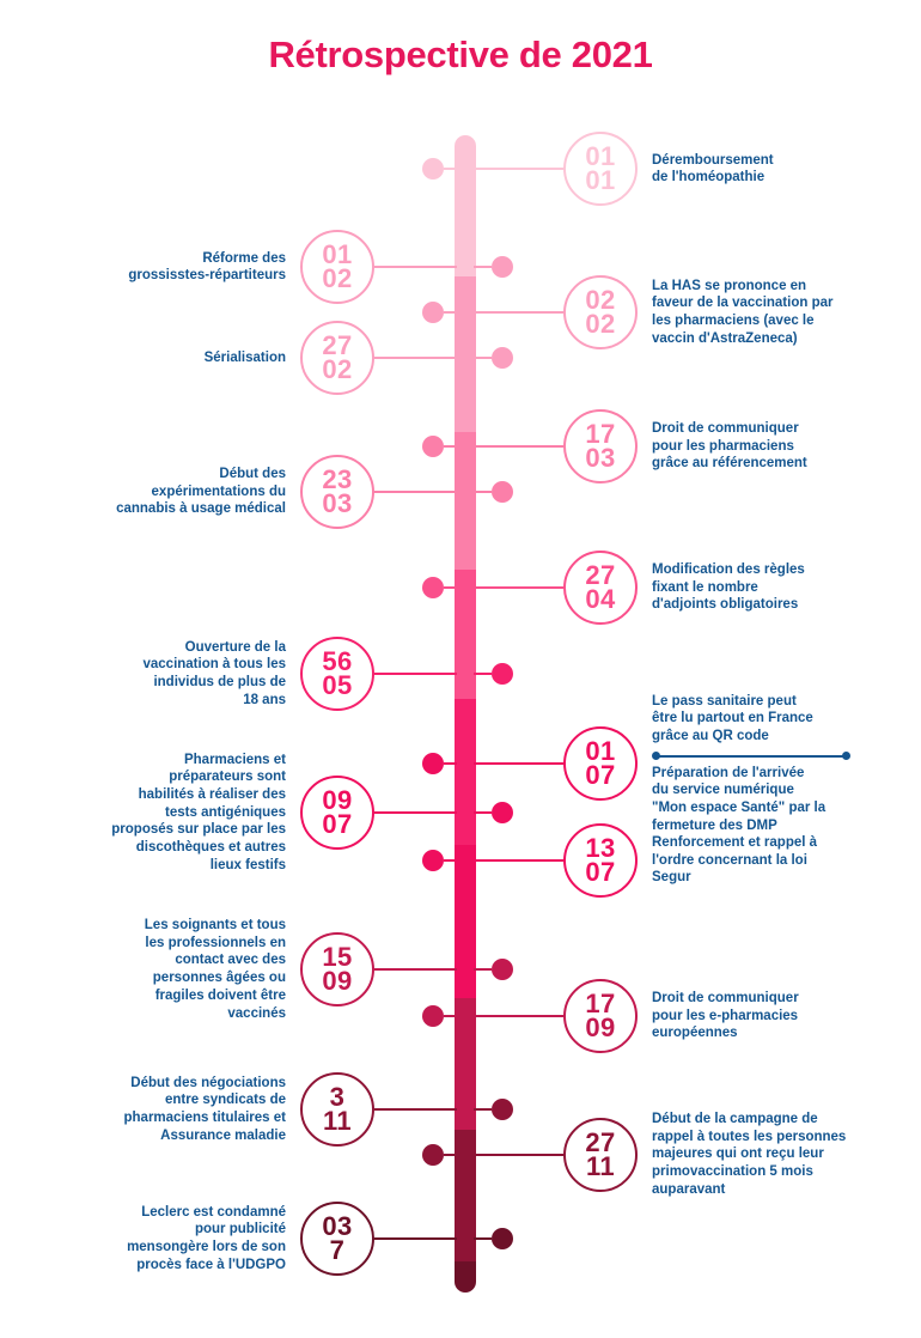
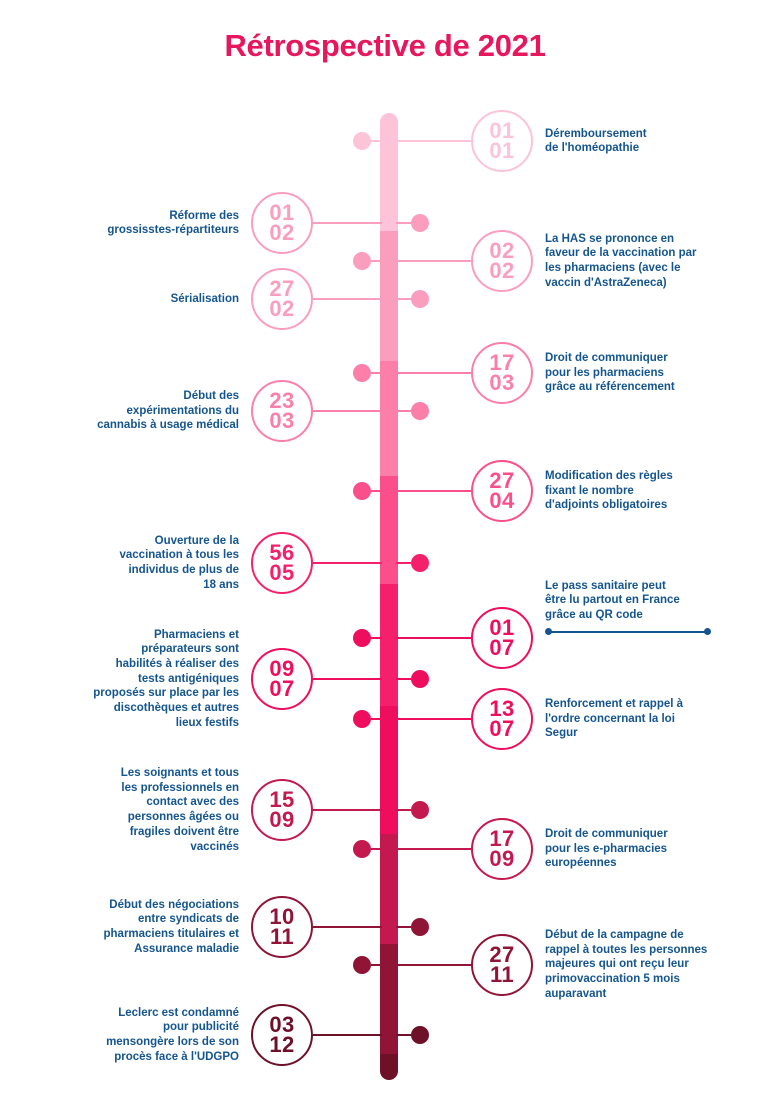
  Rétrospective de 2021
  01
  01
  Déremboursement
  de l'homéopathie
  01
  02
  Réforme des
  grossisstes-répartiteurs
  02
  02
  La HAS se prononce en
  faveur de la vaccination par
  les pharmaciens (avec le
  vaccin d'AstraZeneca)
  27
  02
  Sérialisation
  17
  03
  Droit de communiquer
  pour les pharmaciens
  grâce au référencement
  23
  03
  Début des
  expérimentations du
  cannabis à usage médical
  27
  04
  Modification des règles
  fixant le nombre
  d'adjoints obligatoires
  56
  05
  Ouverture de la
  vaccination à tous les
  individus de plus de
  18 ans
  01
  07
  Le pass sanitaire peut
  être lu partout en France
  grâce au QR code
- Préparation de l'arrivée
- du service numérique
- "Mon espace Santé" par la
- fermeture des DMP
  09
  07
  Pharmaciens et
  préparateurs sont
  habilités à réaliser des
  tests antigéniques
  proposés sur place par les
  discothèques et autres
  lieux festifs
  13
  07
  Renforcement et rappel à
  l'ordre concernant la loi
  Segur
  15
  09
  Les soignants et tous
  les professionnels en
  contact avec des
  personnes âgées ou
  fragiles doivent être
  vaccinés
  17
  09
  Droit de communiquer
  pour les e-pharmacies
  européennes
- 3
+ 10
  11
  Début des négociations
  entre syndicats de
  pharmaciens titulaires et
  Assurance maladie
  27
  11
  Début de la campagne de
  rappel à toutes les personnes
  majeures qui ont reçu leur
  primovaccination 5 mois
  auparavant
  03
- 7
+ 12
  Leclerc est condamné
  pour publicité
  mensongère lors de son
  procès face à l'UDGPO
